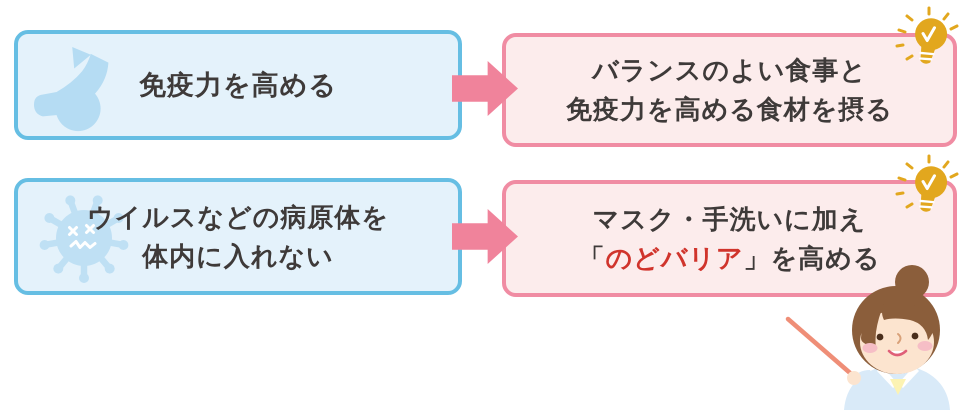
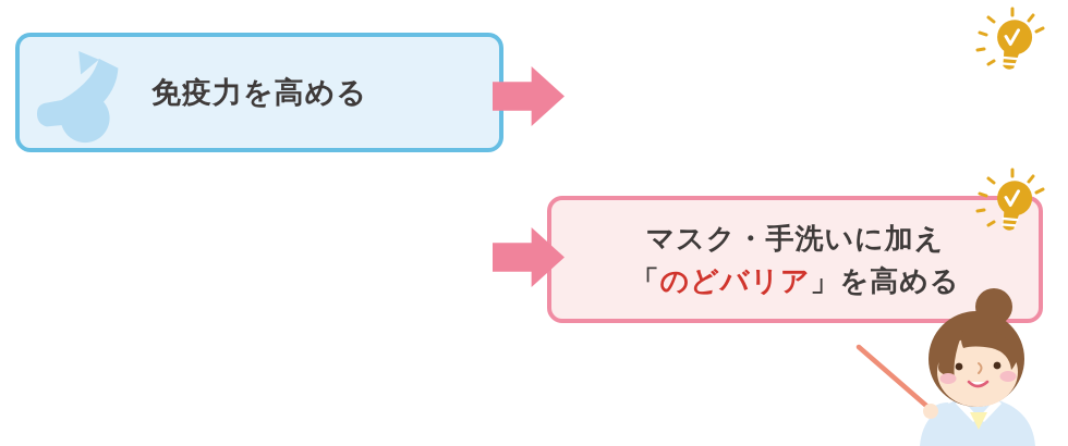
  免疫力を高める
- バランスのよい食事と
- 免疫力を高める食材を摂る
- ウイルスなどの病原体を
- 体内に入れない
  マスク・手洗いに加え
  「のどバリア」を高める
